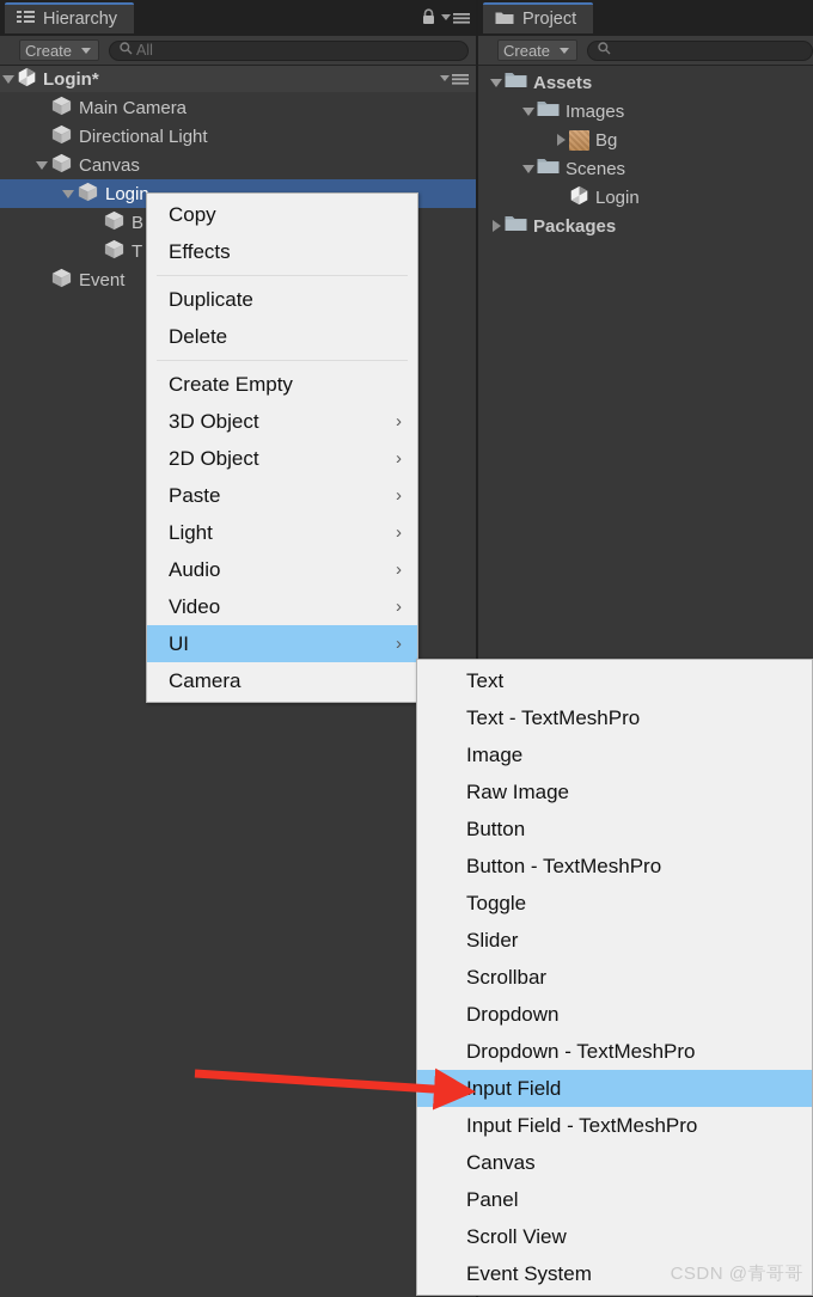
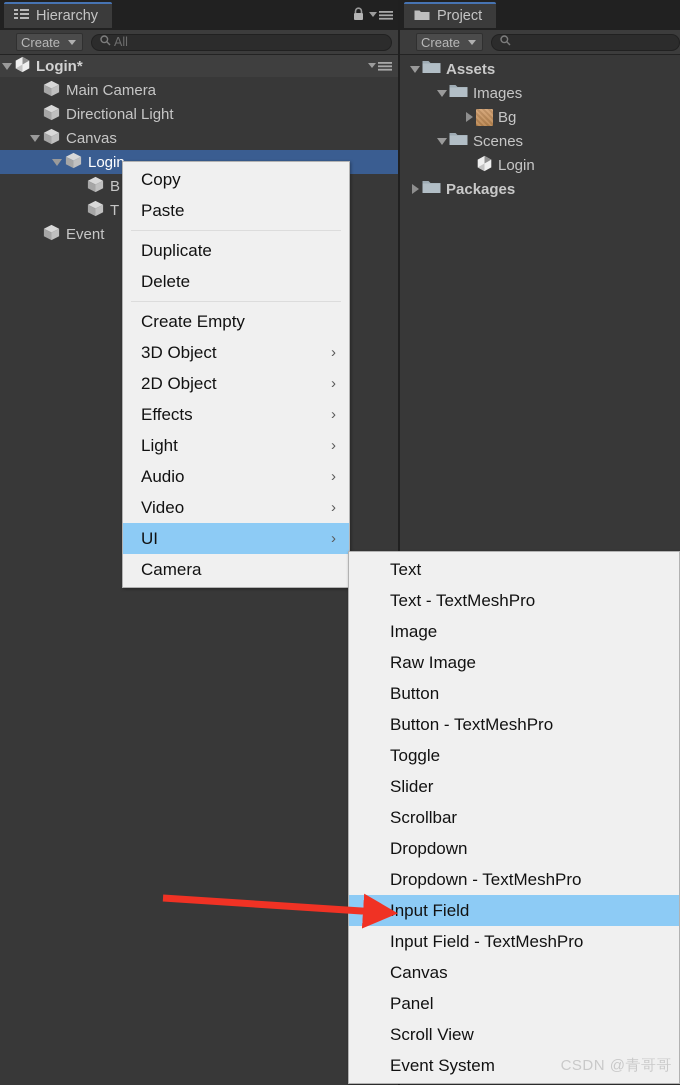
  Hierarchy
  Create
  All
  Login*
  Main Camera
  Directional Light
  Canvas
  Login
  B
  T
  Event
  Project
  Create
  Assets
  Images
  Bg
  Scenes
  Login
  Packages
  Copy
- Effects
+ Paste
  Duplicate
  Delete
  Create Empty
  3D Object
  ›
  2D Object
  ›
- Paste
+ Effects
  ›
  Light
  ›
  Audio
  ›
  Video
  ›
  UI
  ›
  Camera
  Text
  Text - TextMeshPro
  Image
  Raw Image
  Button
  Button - TextMeshPro
  Toggle
  Slider
  Scrollbar
  Dropdown
  Dropdown - TextMeshPro
  Input Field
  Input Field - TextMeshPro
  Canvas
  Panel
  Scroll View
  Event System
  CSDN @青哥哥
